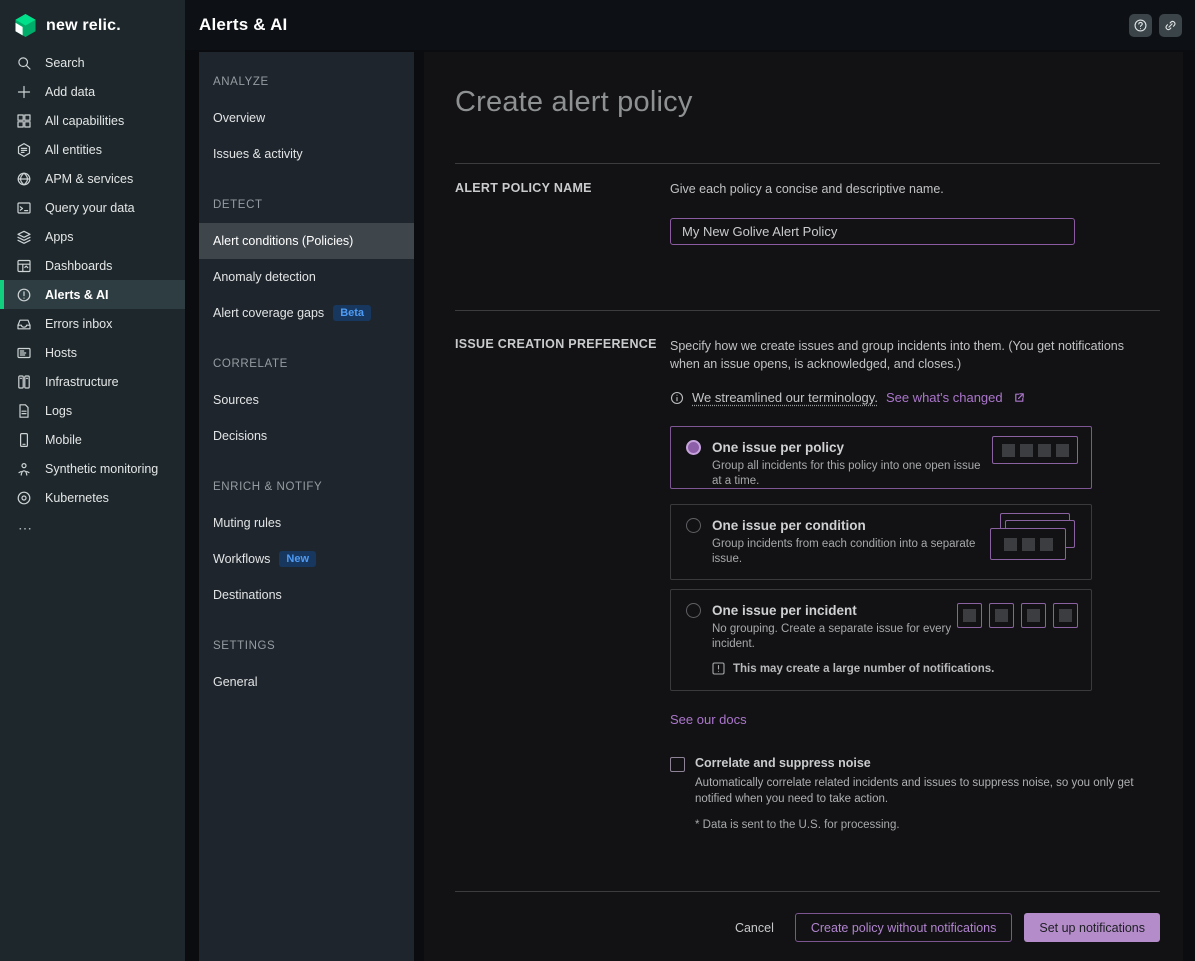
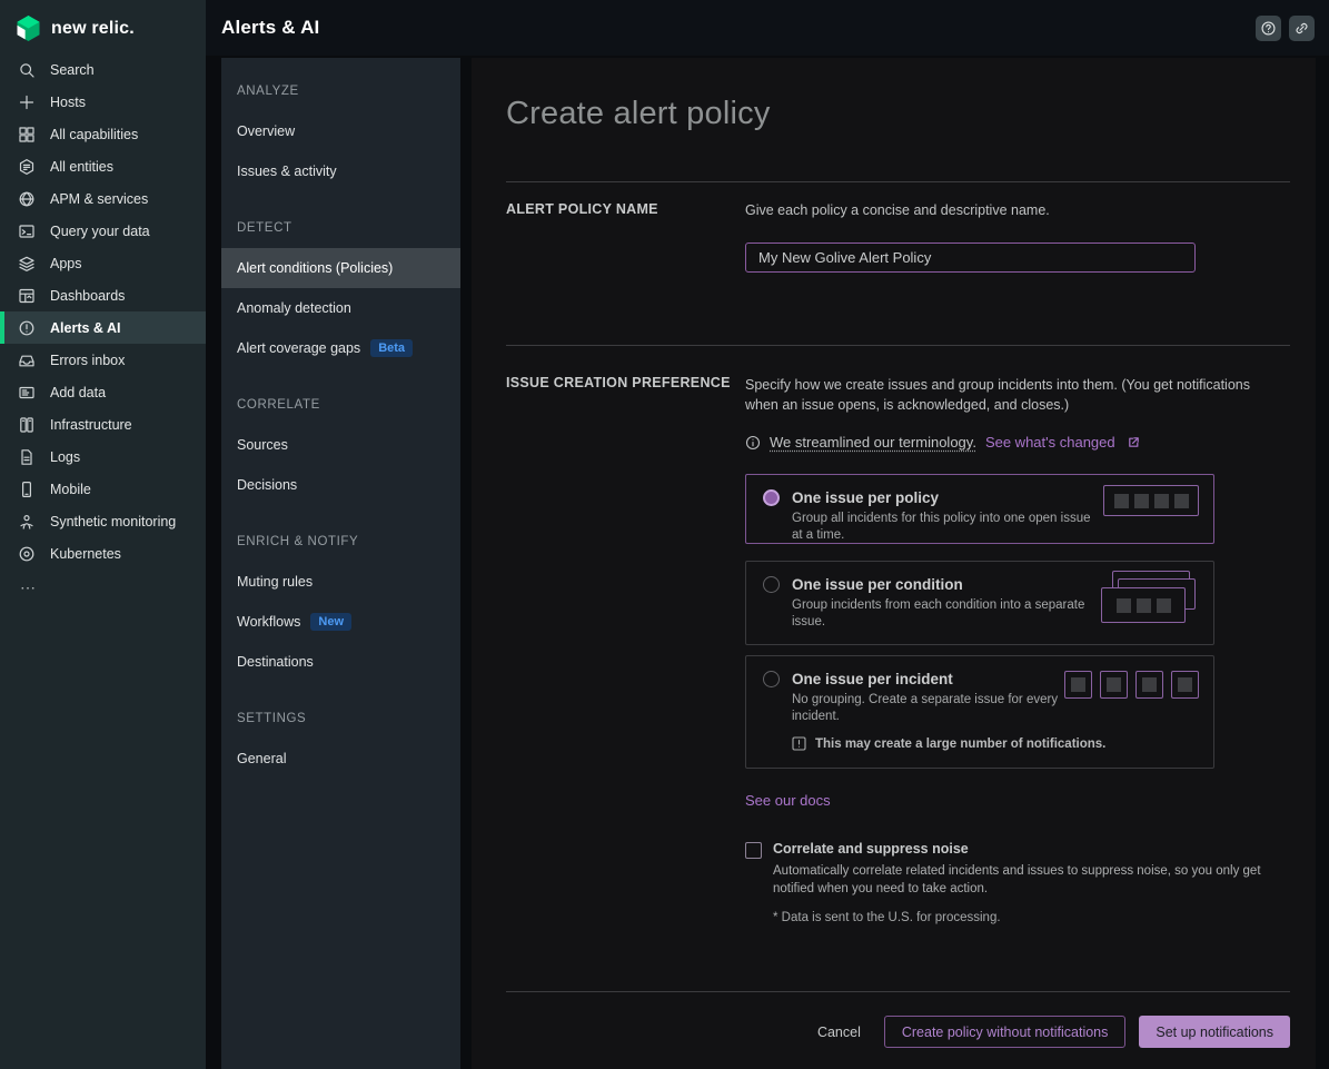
  new relic.
  Search
- Add data
+ Hosts
  All capabilities
  All entities
  APM & services
  Query your data
  Apps
  Dashboards
  Alerts & AI
  Errors inbox
- Hosts
+ Add data
  Infrastructure
  Logs
  Mobile
  Synthetic monitoring
  Kubernetes
  ⋯
  Alerts & AI
  ANALYZE
  Overview
  Issues & activity
  DETECT
  Alert conditions (Policies)
  Anomaly detection
  Alert coverage gaps
  Beta
  CORRELATE
  Sources
  Decisions
  ENRICH & NOTIFY
  Muting rules
  Workflows
  New
  Destinations
  SETTINGS
  General
  Create alert policy
  ALERT POLICY NAME
  Give each policy a concise and descriptive name.
  My New Golive Alert Policy
  ISSUE CREATION PREFERENCE
  Specify how we create issues and group incidents into them. (You get notifications
  when an issue opens, is acknowledged, and closes.)
  We streamlined our terminology.
  See what's changed
  One issue per policy
  Group all incidents for this policy into one open issue
  at a time.
  One issue per condition
  Group incidents from each condition into a separate
  issue.
  One issue per incident
  No grouping. Create a separate issue for every
  incident.
  This may create a large number of notifications.
  See our docs
  Correlate and suppress noise
  Automatically correlate related incidents and issues to suppress noise, so you only get
  notified when you need to take action.
  * Data is sent to the U.S. for processing.
  Cancel
  Create policy without notifications
  Set up notifications
